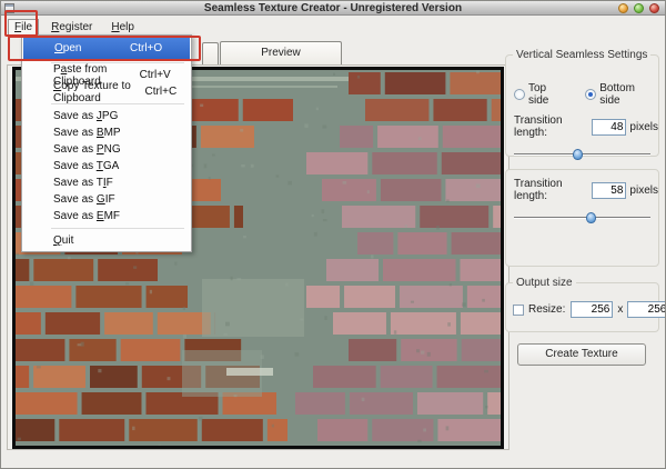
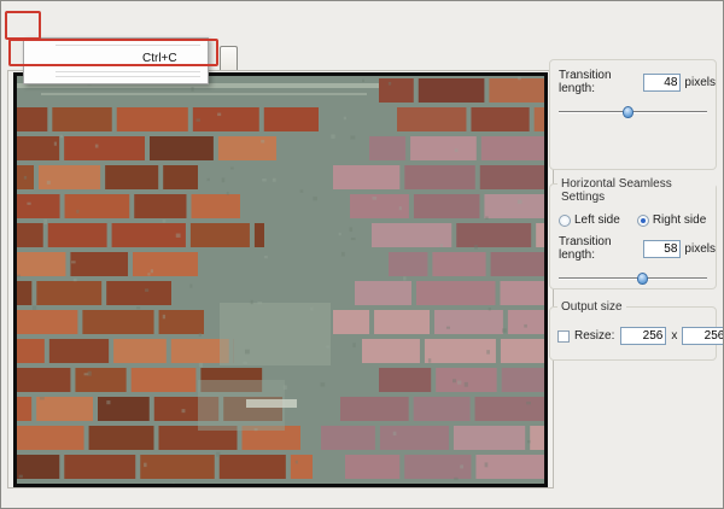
- Seamless Texture Creator - Unregistered Version
- File
- Register
- Help
- Open
- Ctrl+O
- Paste from Clipboard
- Ctrl+V
- Copy Texture to Clipboard
  Ctrl+C
- Save as JPG
- Save as BMP
- Save as PNG
- Save as TGA
- Save as TIF
- Save as GIF
- Save as EMF
- Quit
- Preview
- Vertical Seamless Settings
- Top side
- Bottom side
  Transition length:
  48
  pixels
+ Horizontal Seamless Settings
+ Left side
+ Right side
  Transition length:
  58
  pixels
  Output size
  Resize:
  256
  x
  256
- Create Texture
